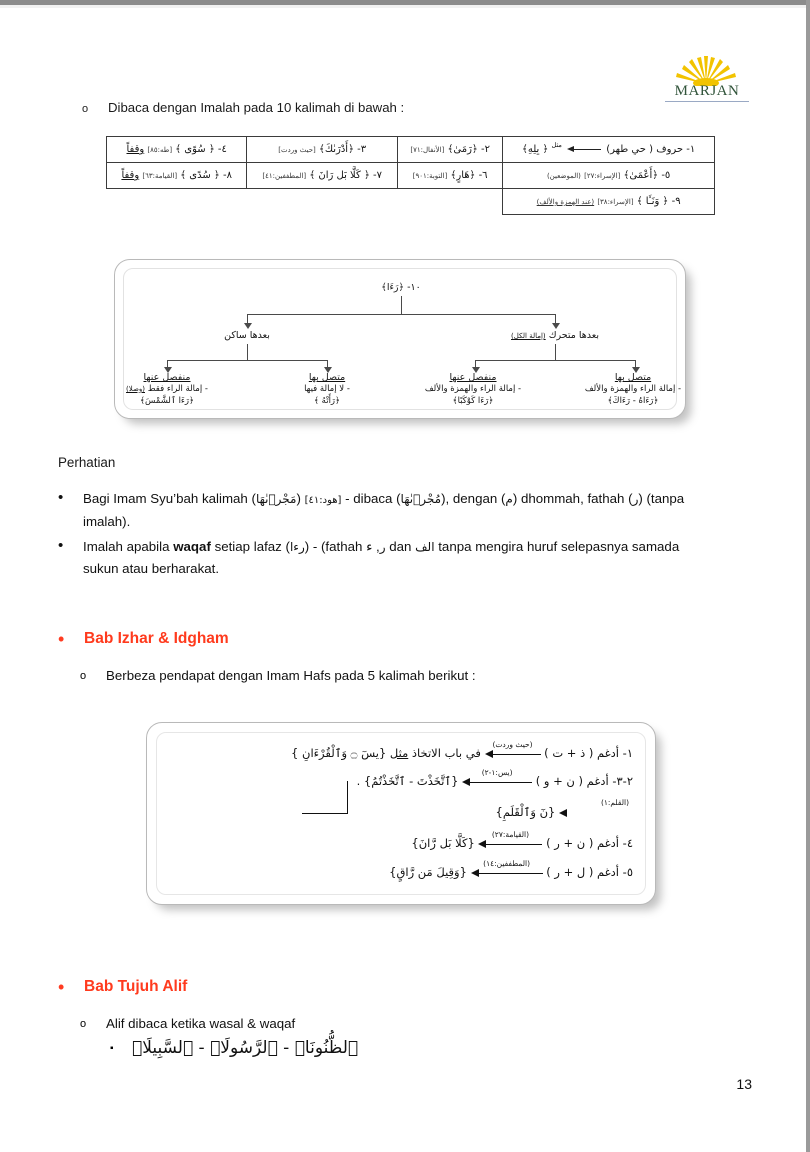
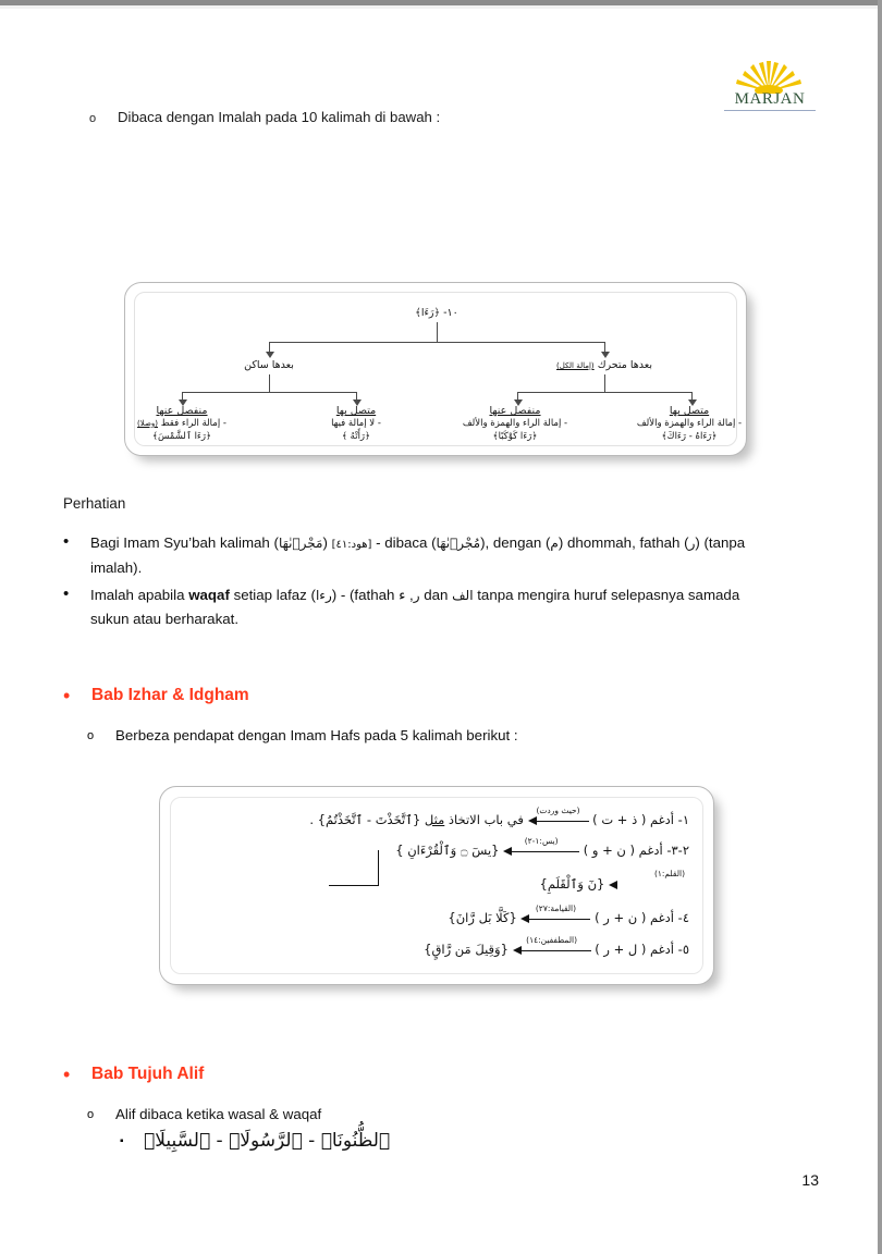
  MARJAN
  o
  Dibaca dengan Imalah pada 10 kalimah di bawah :
- ١- حروف ( حي طهر) مثل ﴿ بِلِهِ﴾	٢- ﴿رَمَىٰ﴾ [الأنفال:١٧]	٣- ﴿أَدْرَىٰكَ﴾ [حيث وردت]	٤- ﴿ سُوًى ﴾ [طه:٥٨] وقفاً
- ٥- ﴿أَعْمَىٰ﴾ [الإسراء:٧٢] (الموضعين)	٦- ﴿هَارٍ﴾ [التوبة:١٠٩]	٧- ﴿ كَلَّا بَل رَانَ ﴾ [المطففين:١٤]	٨- ﴿ سُدًى ﴾ [القيامة:٣٦] وقفاً
- ٩- ﴿ وَنَـَٔا ﴾ [الإسراء:٨٣] (عند الهمزة والألف)
  ١٠- ﴿رَءَا﴾
  بعدها متحرك (إمالة الكل)
  بعدها ساكن
  متصل بها
  - إمالة الراء والهمزة والألف
  ﴿رَءَاهُ - رَءَاكَ﴾
  منفصل عنها
  - إمالة الراء والهمزة والألف
  ﴿رَءَا كَوْكَبًا﴾
  متصل بها
  - لا إمالة فيها
  ﴿رَأَتْهُ ﴾
  منفصل عنها
  - إمالة الراء فقط (وصلا)
  ﴿رَءَا ٱلشَّمْسَ﴾
  Perhatian
  •
  Bagi Imam Syu’bah kalimah ( مَجْرٜىٰهَا ) [هود:٤١] - dibaca ( مُجْرٜىٰهَا ), dengan (م) dhommah, fathah (ر) (tanpa imalah).
  •
  Imalah apabila waqaf setiap lafaz ( رءا ) - (fathah ر, ء dan الف tanpa mengira huruf selepasnya samada sukun atau berharakat.
  •
  Bab Izhar & Idgham
  o
  Berbeza pendapat dengan Imam Hafs pada 5 kalimah berikut :
  ١- أدغم ( ذ + ت )
  (حيث وردت)
- في باب الاتخاذ مثل {يسٓ ۝ وَٱلْقُرْءَانِ }
+ في باب الاتخاذ مثل {ٱتَّخَذْتَ - ٱتَّخَذْتُمُ} .
  ٢-٣- أدغم ( ن + و )
  (يس:١-٢)
- {ٱتَّخَذْتَ - ٱتَّخَذْتُمُ} .
+ {يسٓ ۝ وَٱلْقُرْءَانِ }
  (القلم:١)
  {نٓ وَٱلْقَلَمِ}
  ٤- أدغم ( ن + ر )
  (القيامة:٢٧)
  {كَلَّا بَل رَّانَ}
  ٥- أدغم ( ل + ر )
  (المطففين:١٤)
  {وَقِيلَ مَن رَّاقٍ}
  •
  Bab Tujuh Alif
  o
  Alif dibaca ketika wasal & waqaf
  ▪
  ٱلظُّنُونَا۠ - ٱلرَّسُولَا۠ - ٱلسَّبِيلَا۠
  13
